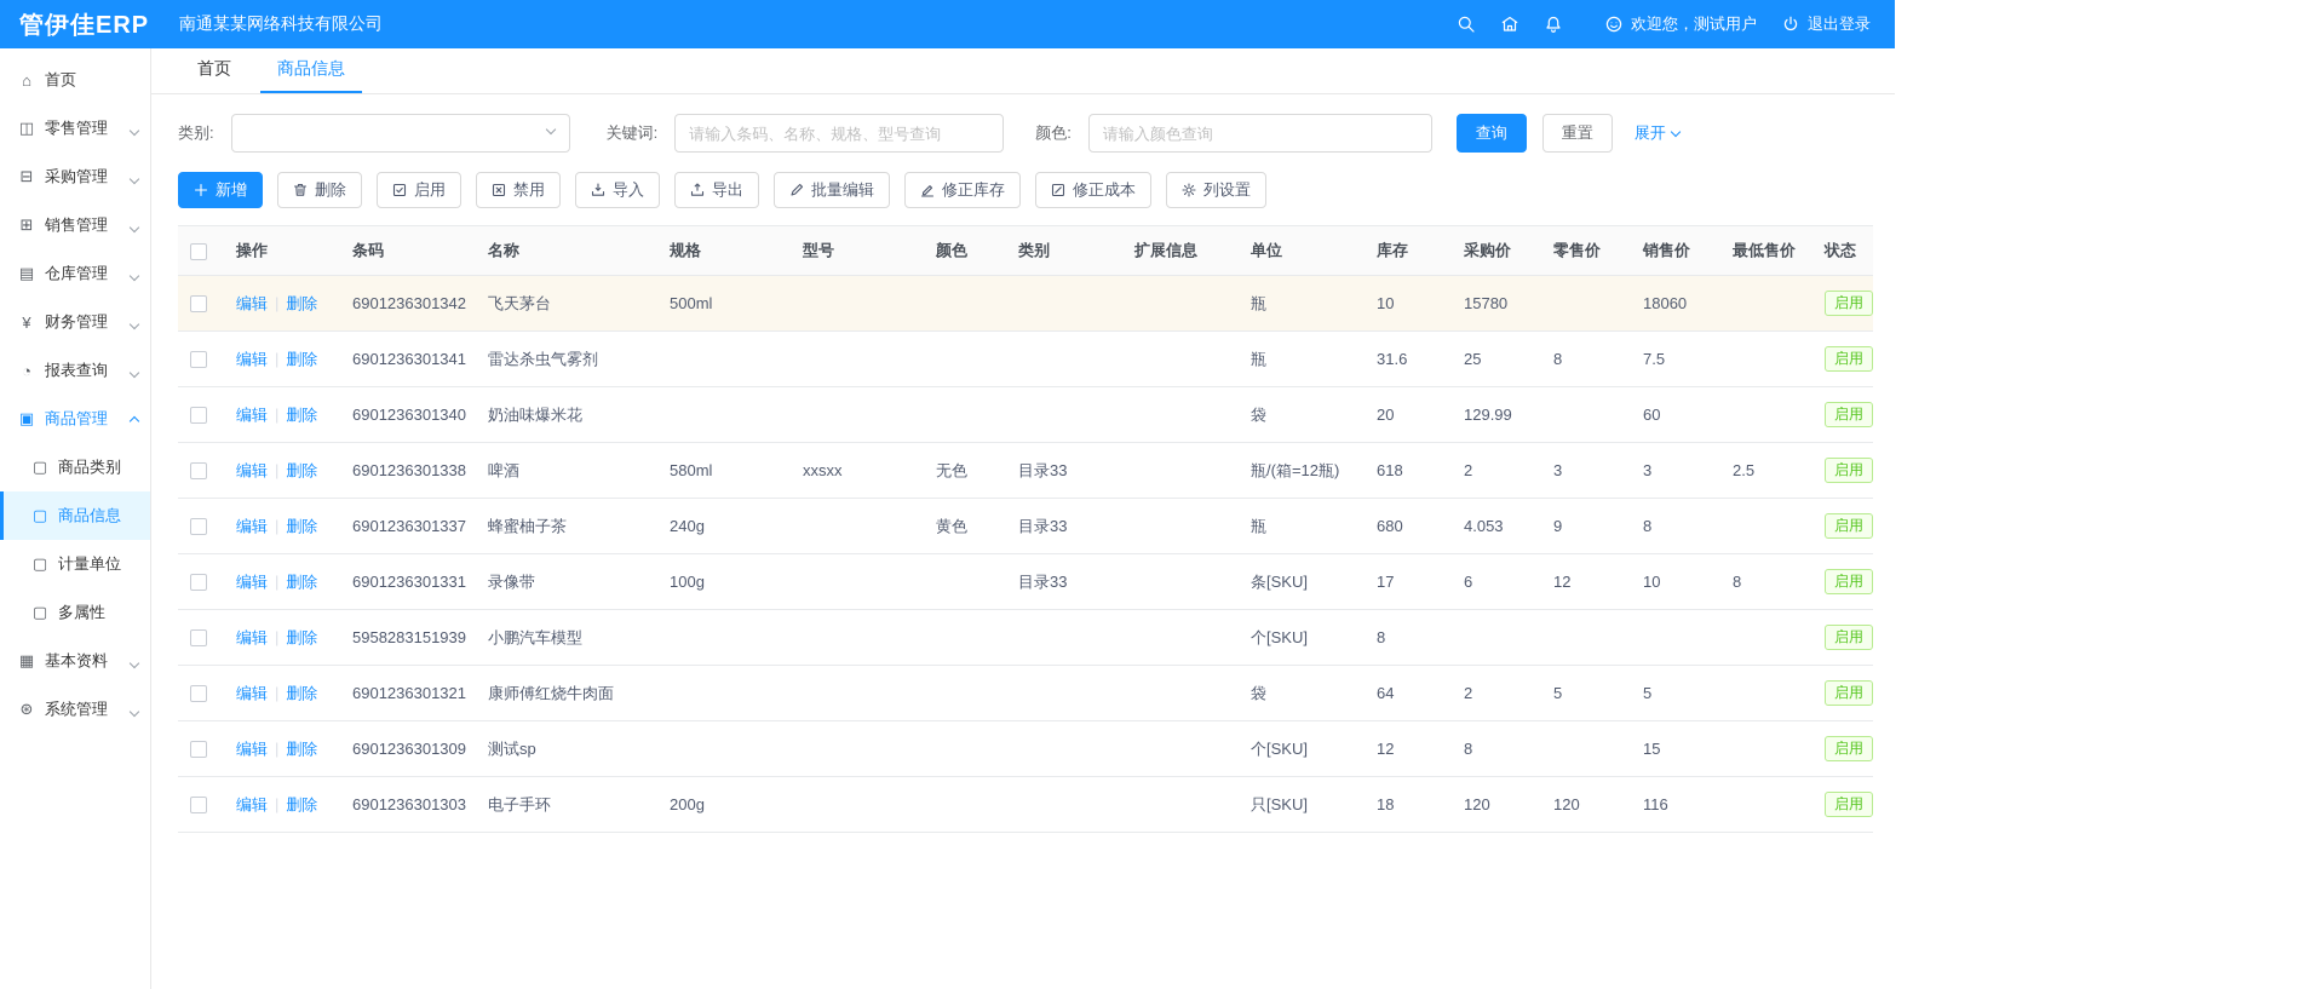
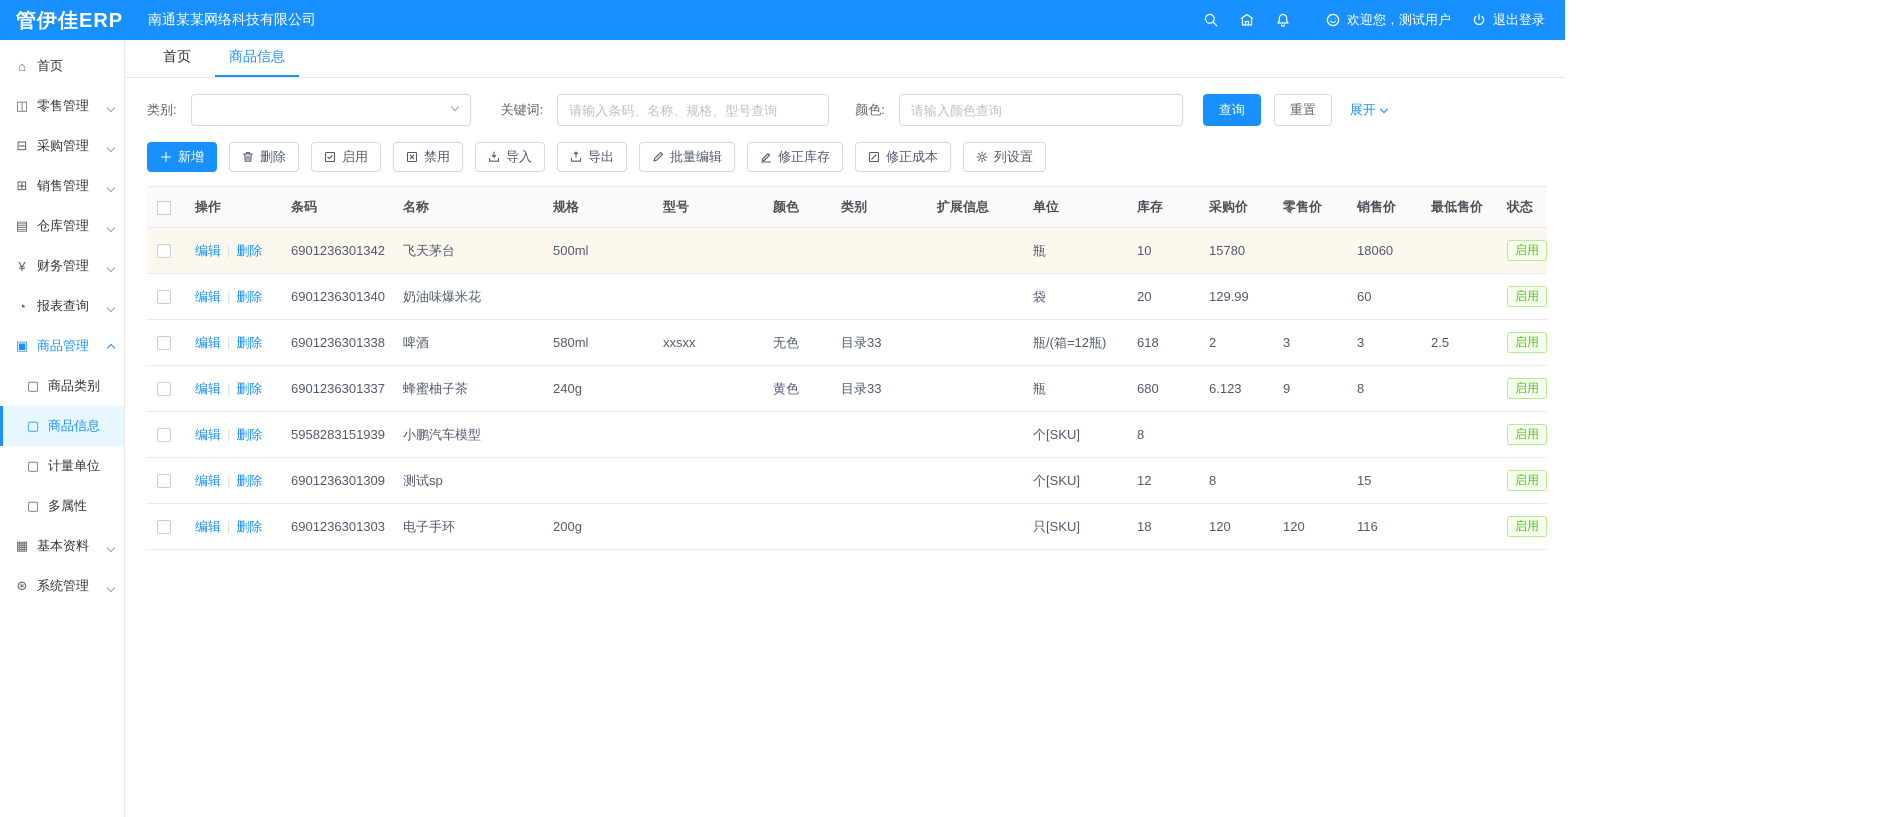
  管伊佳ERP
  南通某某网络科技有限公司
  欢迎您，测试用户
  退出登录
  ⌂
  首页
  ◫
  零售管理
  ⊟
  采购管理
  ⊞
  销售管理
  ▤
  仓库管理
  ¥
  财务管理
  ◔
  报表查询
  ▣
  商品管理
  ▢
  商品类别
  ▢
  商品信息
  ▢
  计量单位
  ▢
  多属性
  ▦
  基本资料
  ⊛
  系统管理
  首页
  商品信息
  类别:
  关键词:
  请输入条码、名称、规格、型号查询
  颜色:
  请输入颜色查询
  查询
  重置
  展开
  新增
  删除
  启用
  禁用
  导入
  导出
  批量编辑
  修正库存
  修正成本
  列设置
  	操作	条码	名称	规格	型号	颜色	类别	扩展信息	单位	库存	采购价	零售价	销售价	最低售价	状态
  	编辑 | 删除	6901236301342	飞天茅台	500ml					瓶	10	15780		18060		启用
- 	编辑 | 删除	6901236301341	雷达杀虫气雾剂						瓶	31.6	25	8	7.5		启用
  	编辑 | 删除	6901236301340	奶油味爆米花						袋	20	129.99		60		启用
  	编辑 | 删除	6901236301338	啤酒	580ml	xxsxx	无色	目录33		瓶/(箱=12瓶)	618	2	3	3	2.5	启用
- 	编辑 | 删除	6901236301337	蜂蜜柚子茶	240g		黄色	目录33		瓶	680	4.053	9	8		启用
+ 	编辑 | 删除	6901236301337	蜂蜜柚子茶	240g		黄色	目录33		瓶	680	6.123	9	8		启用
- 	编辑 | 删除	6901236301331	录像带	100g			目录33		条[SKU]	17	6	12	10	8	启用
  	编辑 | 删除	5958283151939	小鹏汽车模型						个[SKU]	8					启用
- 	编辑 | 删除	6901236301321	康师傅红烧牛肉面						袋	64	2	5	5		启用
  	编辑 | 删除	6901236301309	测试sp						个[SKU]	12	8		15		启用
  	编辑 | 删除	6901236301303	电子手环	200g					只[SKU]	18	120	120	116		启用
